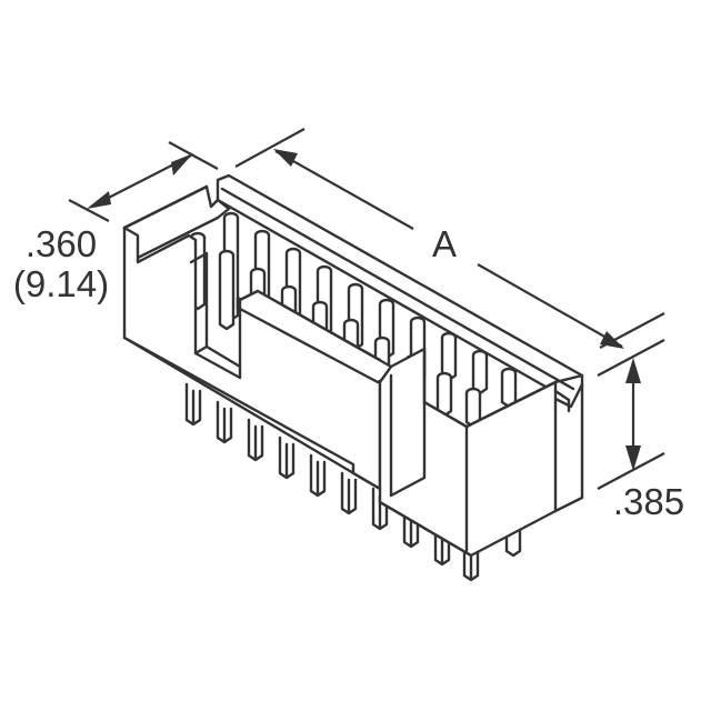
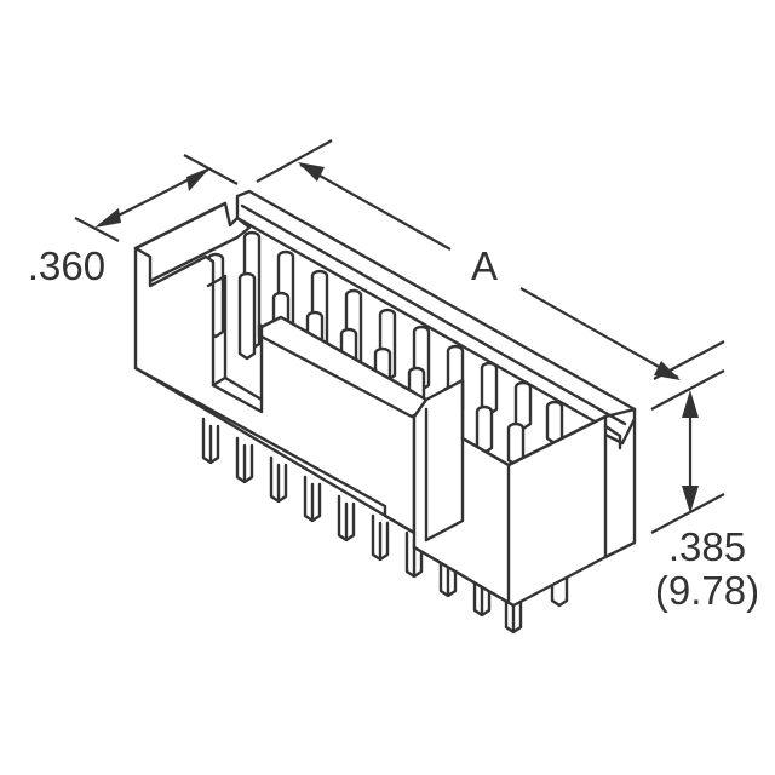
  .360
- (9.14)
  A
  .385
+ (9.78)
